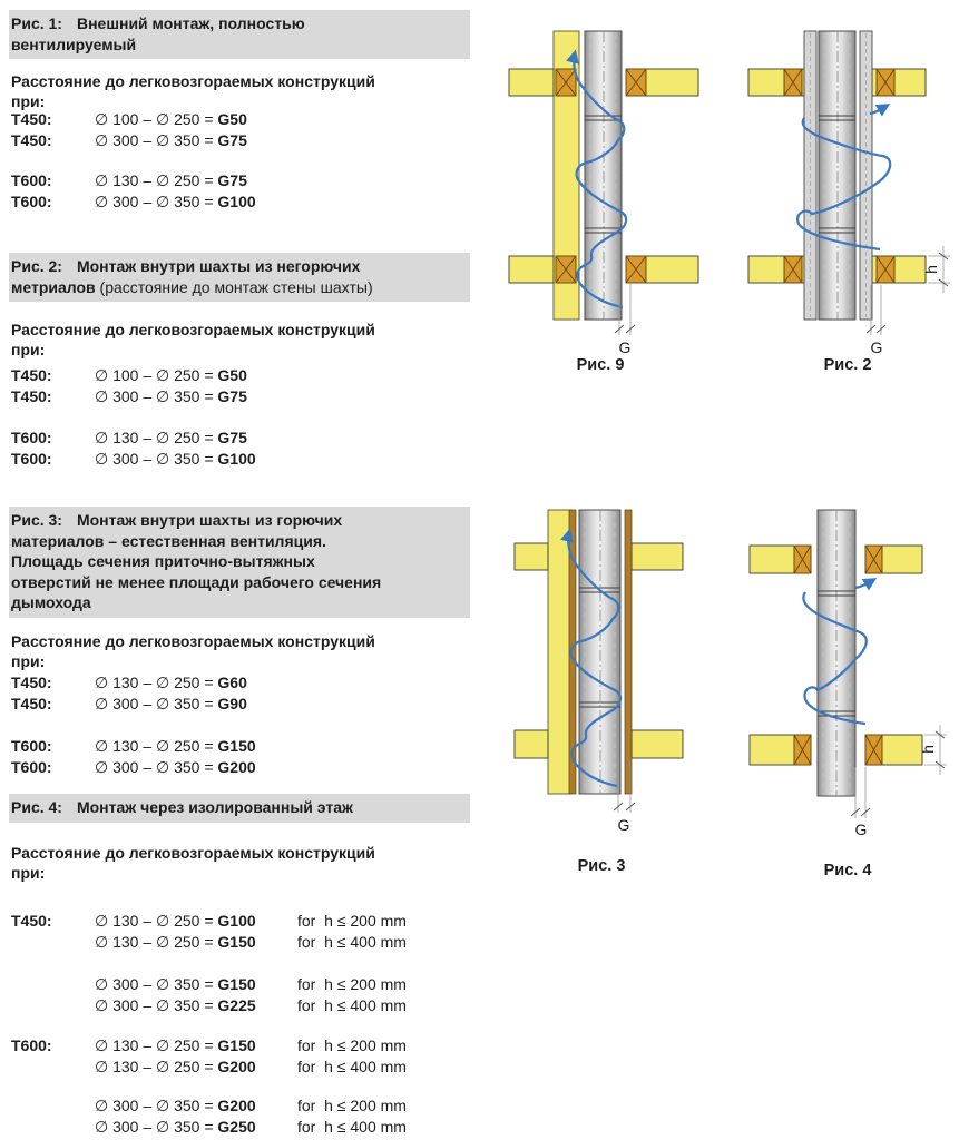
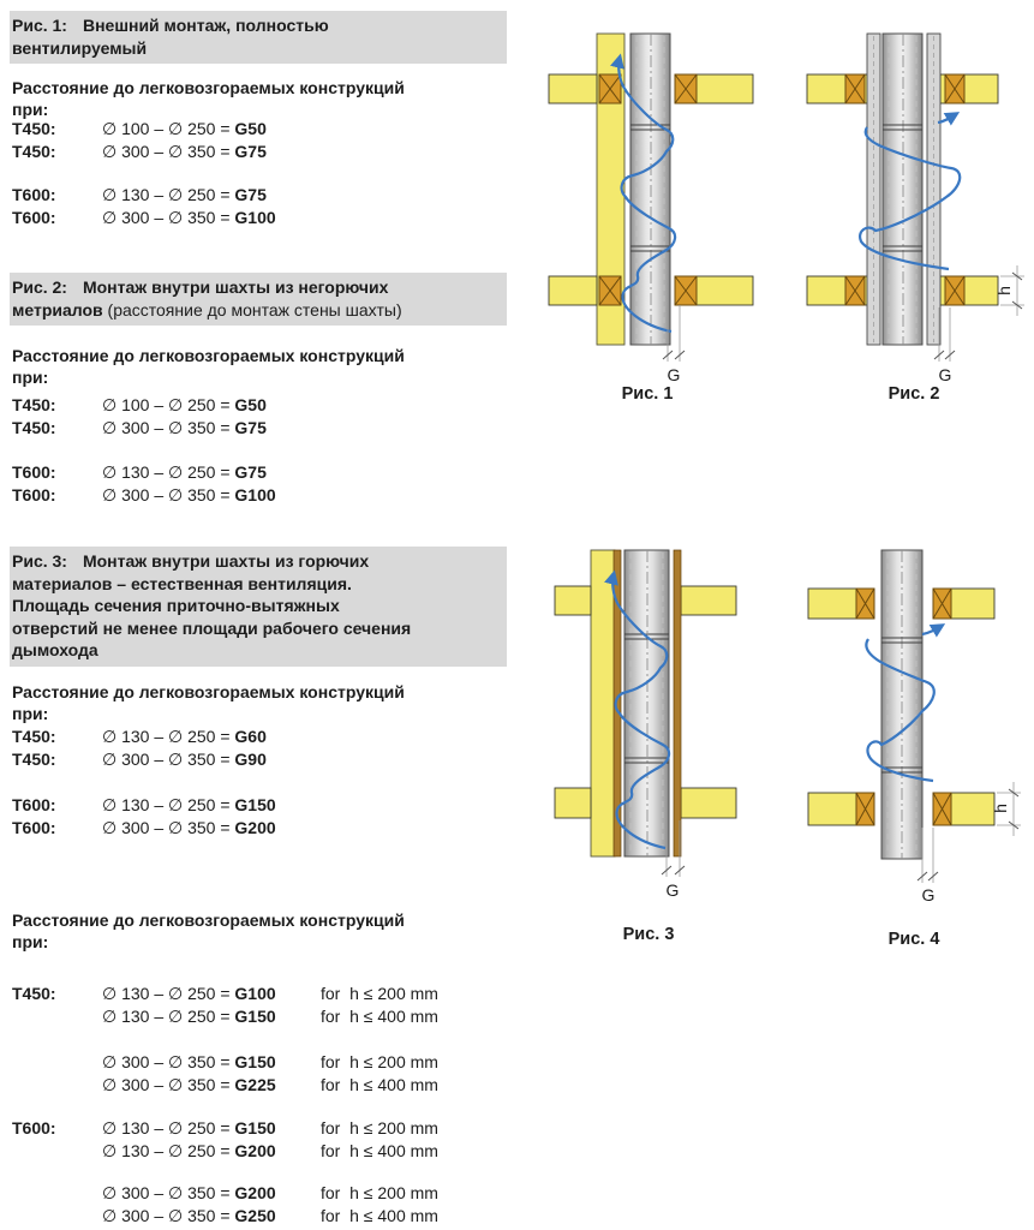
  Рис. 1: Внешний монтаж, полностью
  вентилируемый
  Расстояние до легковозгораемых конструкций
  при:
  Т450:
  ∅ 100 – ∅ 250 = G50
  Т450:
  ∅ 300 – ∅ 350 = G75
  Т600:
  ∅ 130 – ∅ 250 = G75
  Т600:
  ∅ 300 – ∅ 350 = G100
  Рис. 2: Монтаж внутри шахты из негорючих
  метриалов (расстояние до монтаж стены шахты)
  Расстояние до легковозгораемых конструкций
  при:
  Т450:
  ∅ 100 – ∅ 250 = G50
  Т450:
  ∅ 300 – ∅ 350 = G75
  Т600:
  ∅ 130 – ∅ 250 = G75
  Т600:
  ∅ 300 – ∅ 350 = G100
  Рис. 3: Монтаж внутри шахты из горючих
  материалов – естественная вентиляция.
  Площадь сечения приточно-вытяжных
  отверстий не менее площади рабочего сечения
  дымохода
  Расстояние до легковозгораемых конструкций
  при:
  Т450:
  ∅ 130 – ∅ 250 = G60
  Т450:
  ∅ 300 – ∅ 350 = G90
  Т600:
  ∅ 130 – ∅ 250 = G150
  Т600:
  ∅ 300 – ∅ 350 = G200
- Рис. 4: Монтаж через изолированный этаж
  Расстояние до легковозгораемых конструкций
  при:
  Т450:
  ∅ 130 – ∅ 250 = G100
  for h ≤ 200 mm
  ∅ 130 – ∅ 250 = G150
  for h ≤ 400 mm
  ∅ 300 – ∅ 350 = G150
  for h ≤ 200 mm
  ∅ 300 – ∅ 350 = G225
  for h ≤ 400 mm
  Т600:
  ∅ 130 – ∅ 250 = G150
  for h ≤ 200 mm
  ∅ 130 – ∅ 250 = G200
  for h ≤ 400 mm
  ∅ 300 – ∅ 350 = G200
  for h ≤ 200 mm
  ∅ 300 – ∅ 350 = G250
  for h ≤ 400 mm
  G
- Рис. 9
+ Рис. 1
  G
  Рис. 2
  G
  Рис. 3
  G
  Рис. 4
